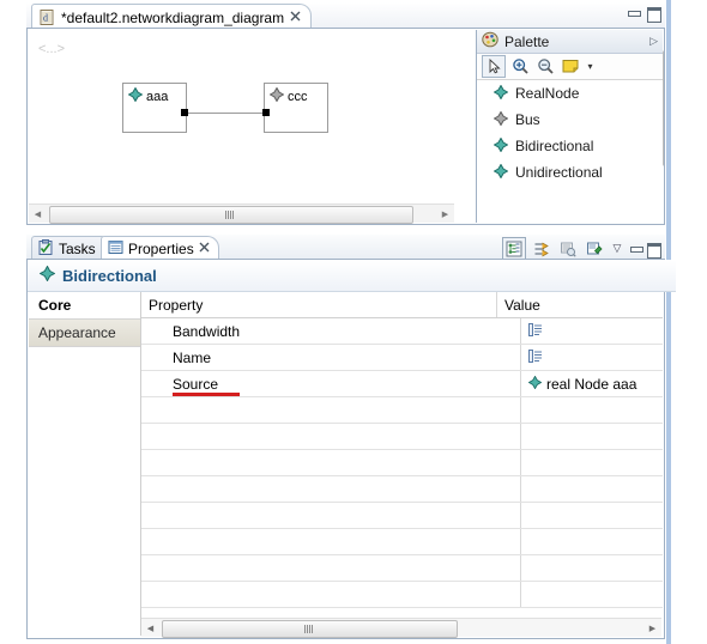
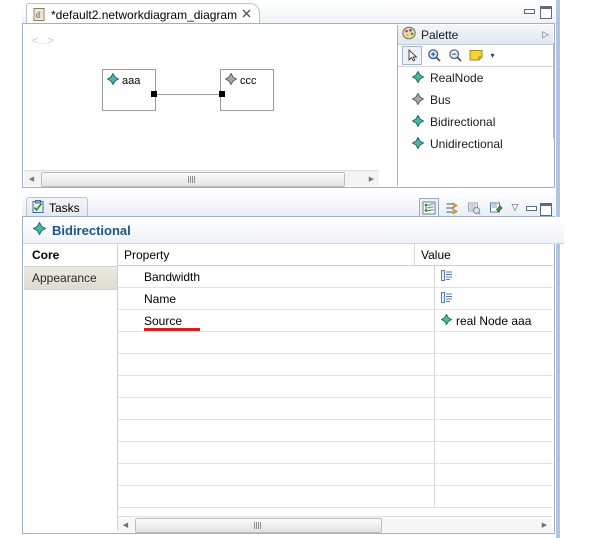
  d
  *default2.networkdiagram_diagram
  <...>
  aaa
  ccc
  Palette
  ▷
  ▾
  RealNode
  Bus
  Bidirectional
  Unidirectional
  Tasks
- Properties
  ▽
  Bidirectional
  Core
  Appearance
  Property
  Value
  Bandwidth
  Name
  Source
  real Node aaa
